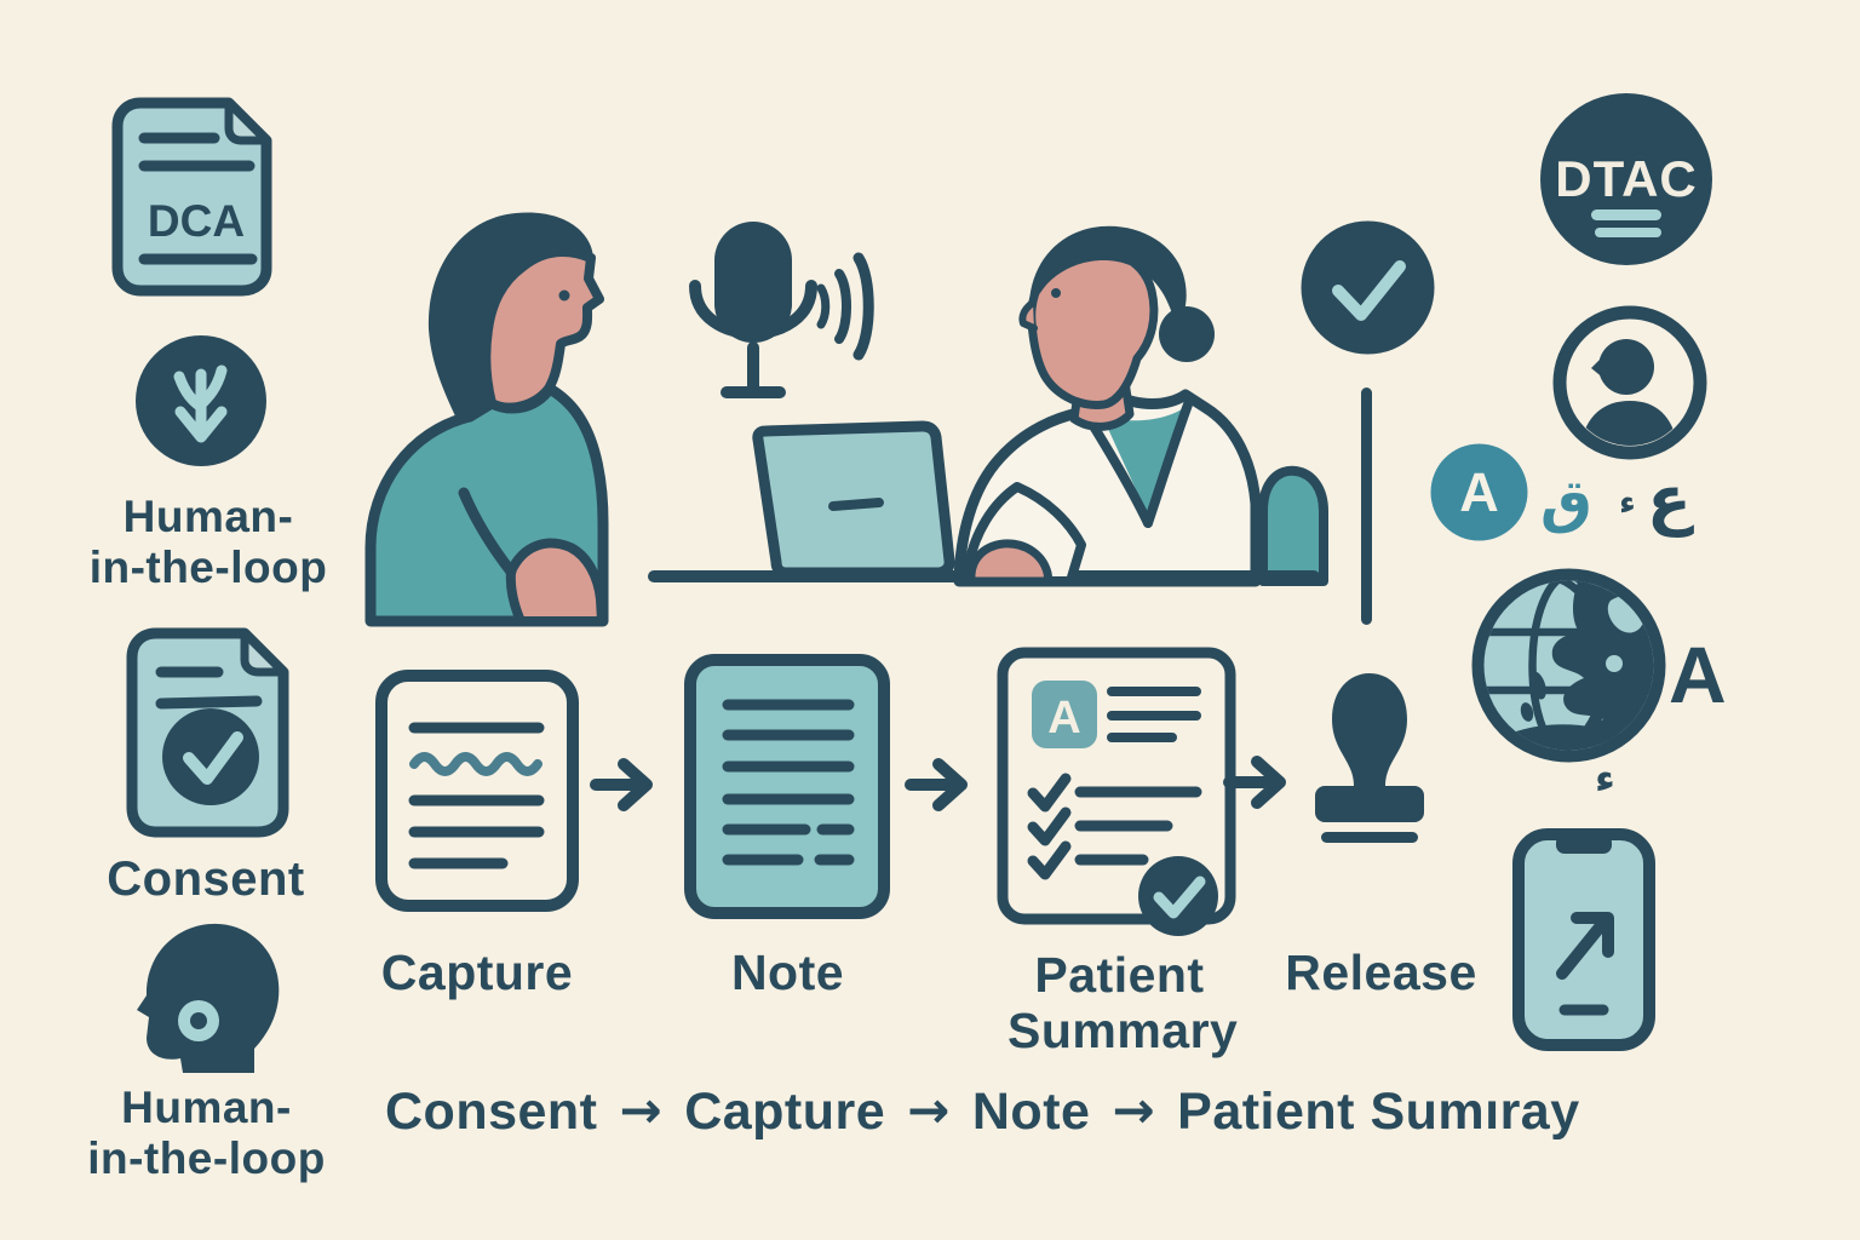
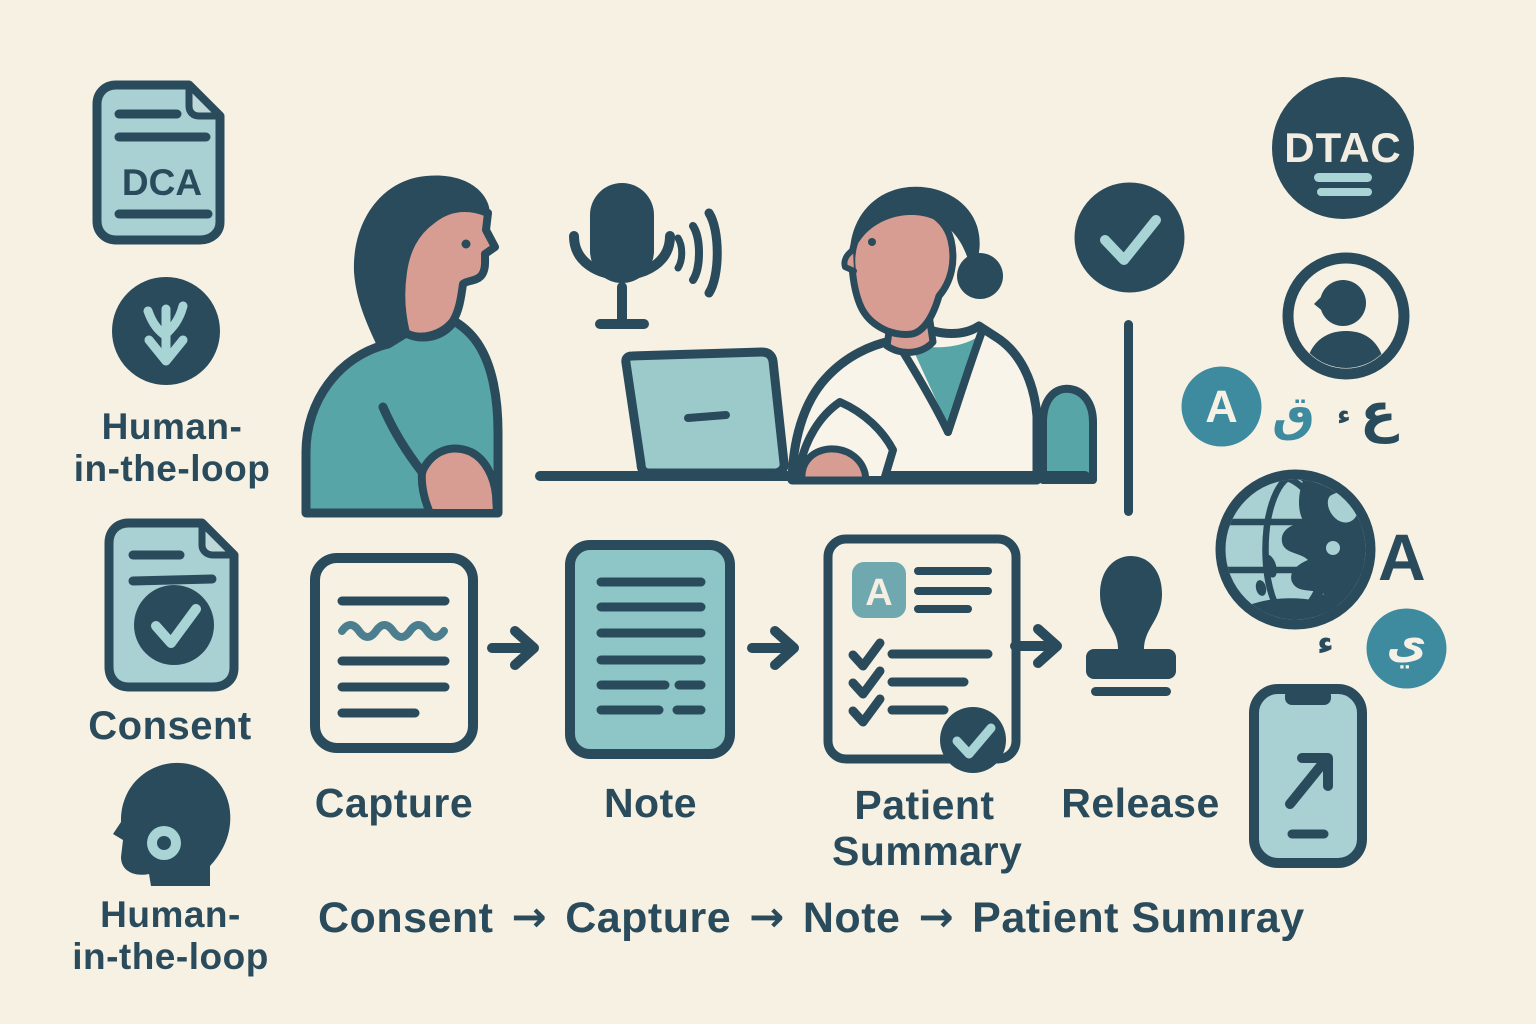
  DCA
  Human-
  in-the-loop
  Consent
  Human-
  in-the-loop
  DTAC
  A
  ق
  ء
  ع
  A
  ء
+ ي
  Capture
  Note
  A
  Patient
  Summary
  Release
  Consent
  →
  Capture
  →
  Note
  →
  Patient Sumıray
